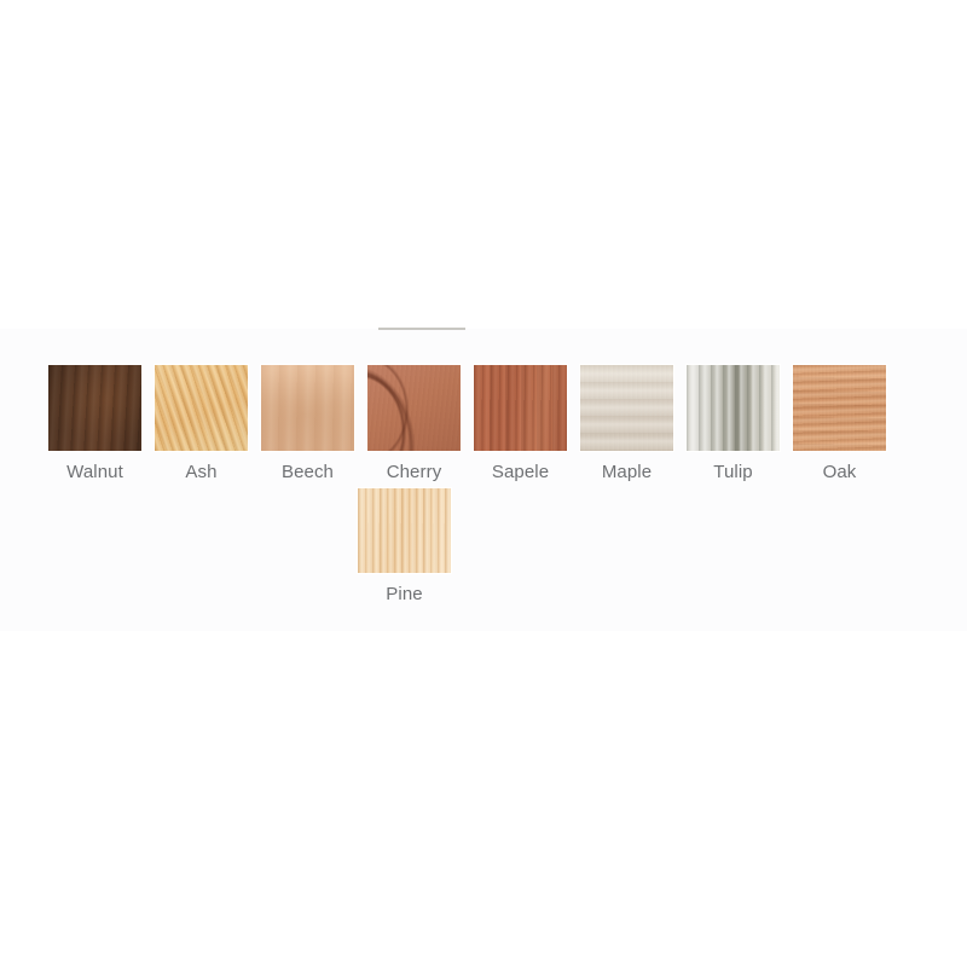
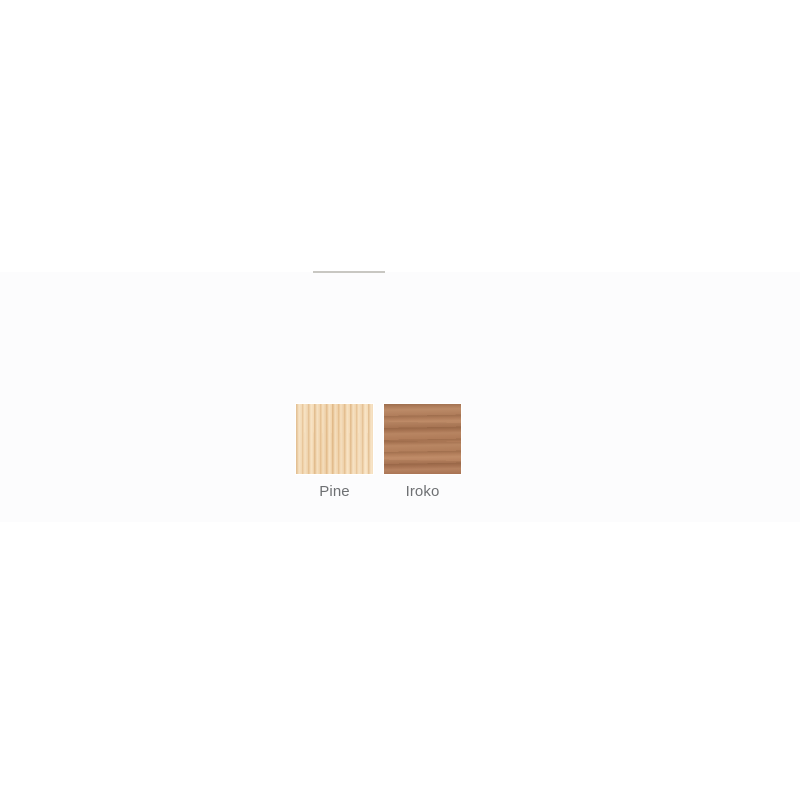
- Walnut
- Ash
- Beech
- Cherry
- Sapele
- Maple
- Tulip
- Oak
  Pine
+ Iroko
